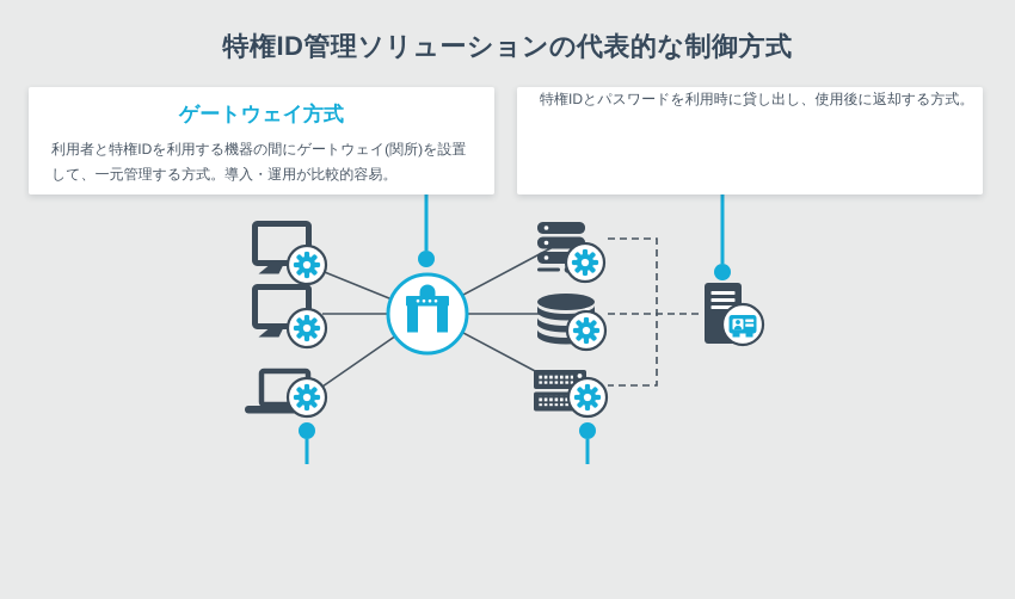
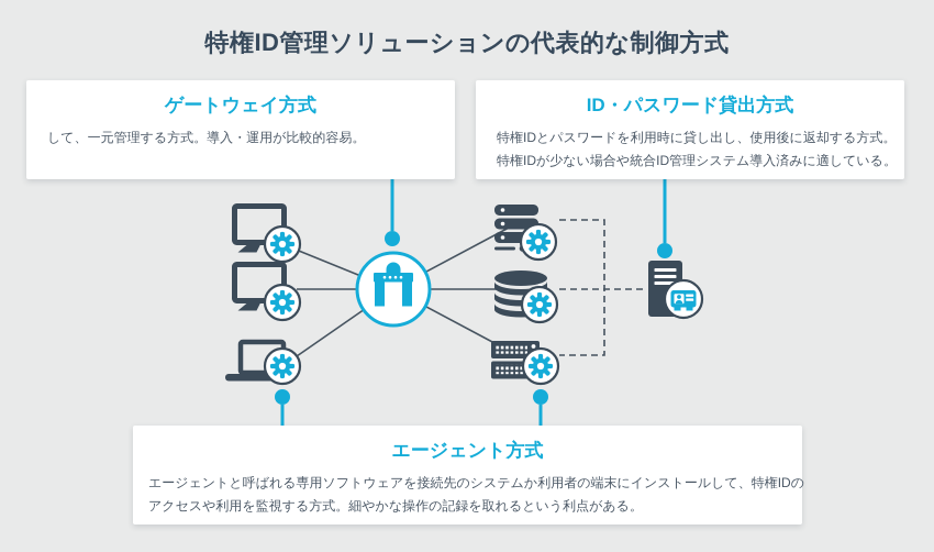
  特権ID管理ソリューションの代表的な制御方式
  ゲートウェイ方式
- 利用者と特権IDを利用する機器の間にゲートウェイ(関所)を設置
  して、一元管理する方式。導入・運用が比較的容易。
+ ID・パスワード貸出方式
  特権IDとパスワードを利用時に貸し出し、使用後に返却する方式。
+ 特権IDが少ない場合や統合ID管理システム導入済みに適している。
+ エージェント方式
+ エージェントと呼ばれる専用ソフトウェアを接続先のシステムか利用者の端末にインストールして、特権IDの
+ アクセスや利用を監視する方式。細やかな操作の記録を取れるという利点がある。
